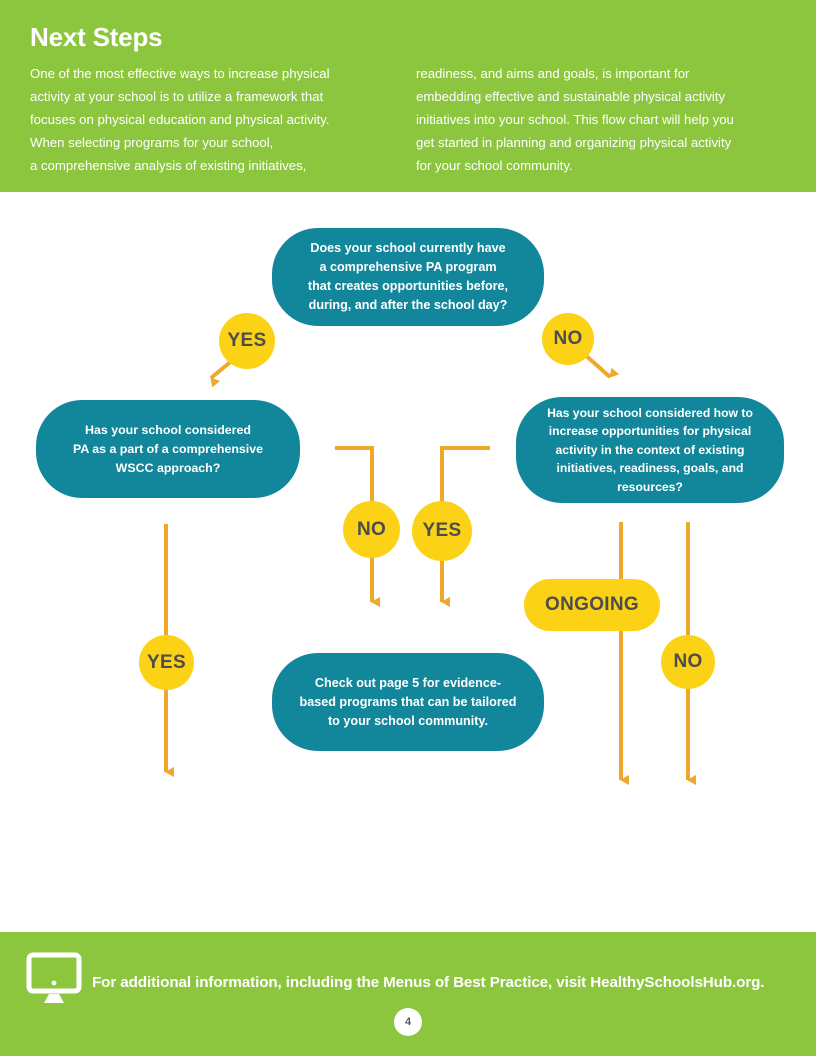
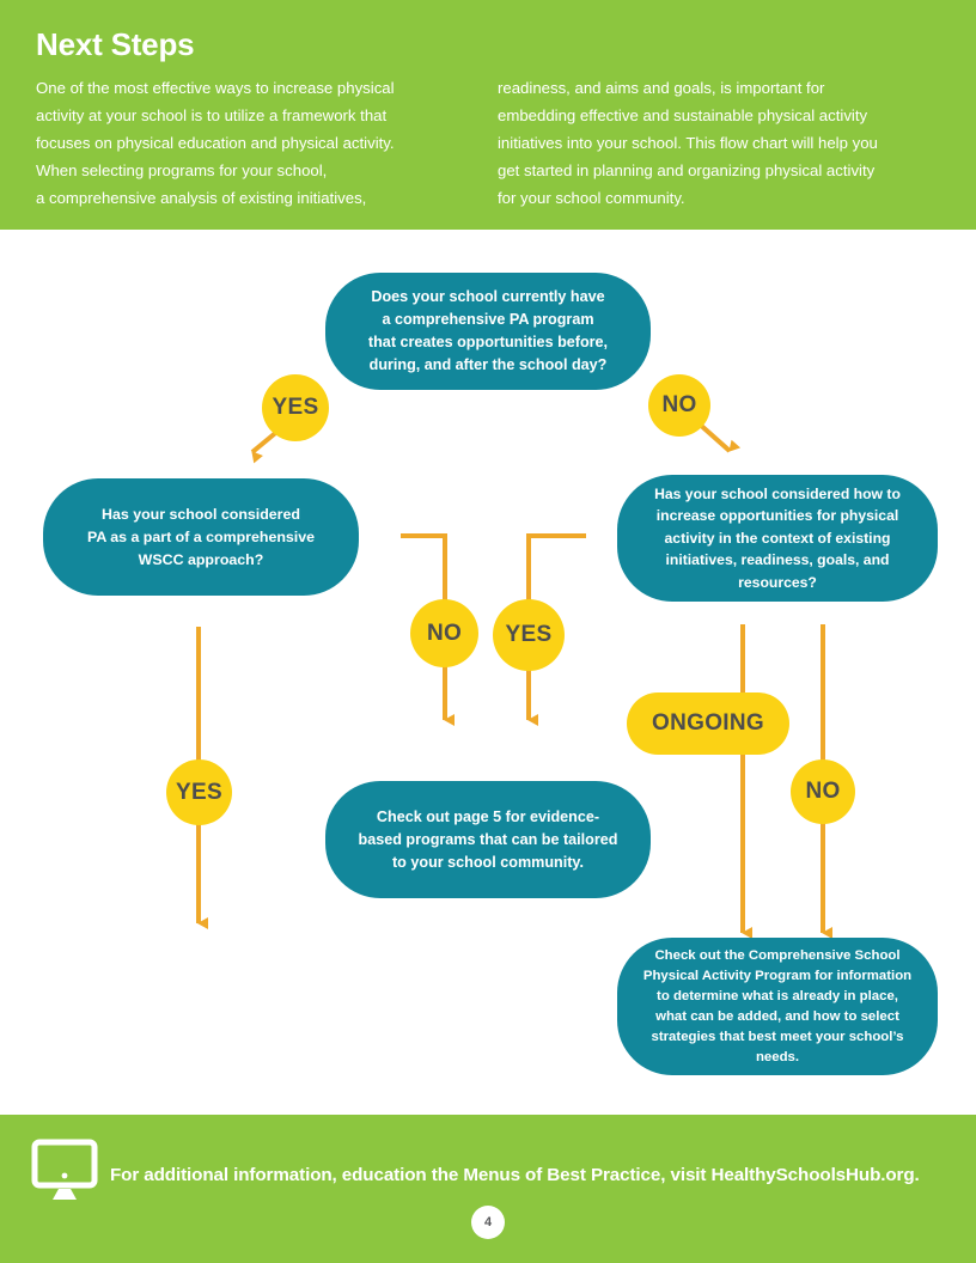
  Next Steps
  One of the most effective ways to increase physical
  activity at your school is to utilize a framework that
  focuses on physical education and physical activity.
  When selecting programs for your school,
  a comprehensive analysis of existing initiatives,
  readiness, and aims and goals, is important for
  embedding effective and sustainable physical activity
  initiatives into your school. This flow chart will help you
  get started in planning and organizing physical activity
  for your school community.
  Does your school currently have
  a comprehensive PA program
  that creates opportunities before,
  during, and after the school day?
  YES
  NO
  Has your school considered
  PA as a part of a comprehensive
  WSCC approach?
  Has your school considered how to
  increase opportunities for physical
  activity in the context of existing
  initiatives, readiness, goals, and
  resources?
  NO
  YES
  ONGOING
  YES
  NO
  Check out page 5 for evidence-
  based programs that can be tailored
  to your school community.
+ Check out the Comprehensive School
+ Physical Activity Program for information
+ to determine what is already in place,
+ what can be added, and how to select
+ strategies that best meet your school’s
+ needs.
- For additional information, including the Menus of Best Practice, visit HealthySchoolsHub.org.
+ For additional information, education the Menus of Best Practice, visit HealthySchoolsHub.org.
  4
